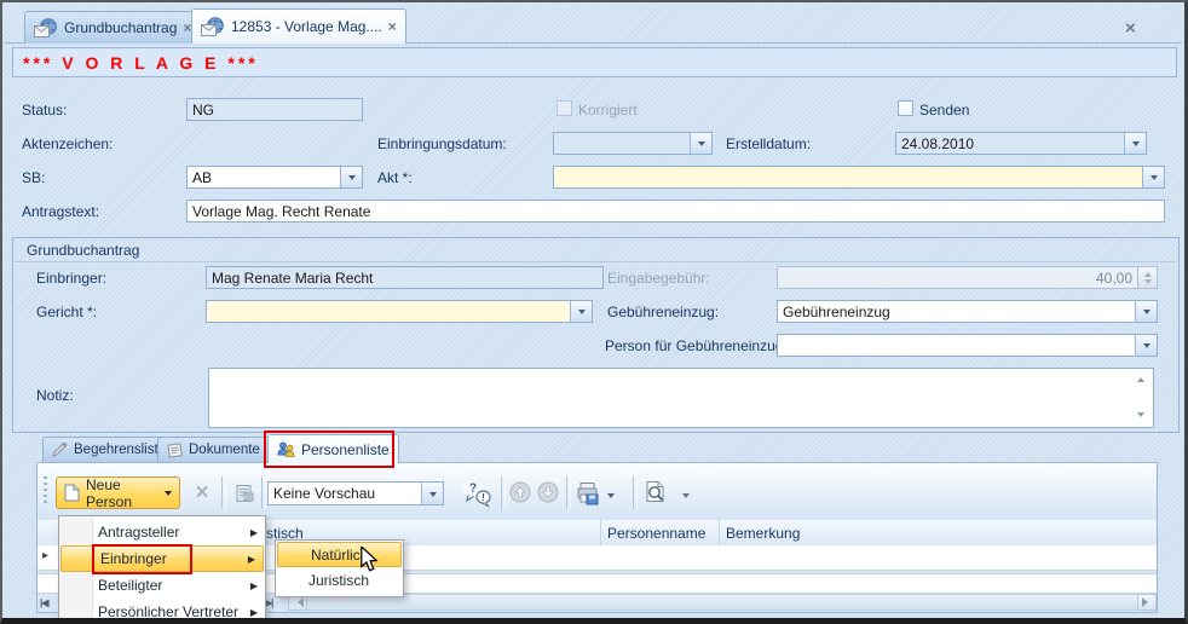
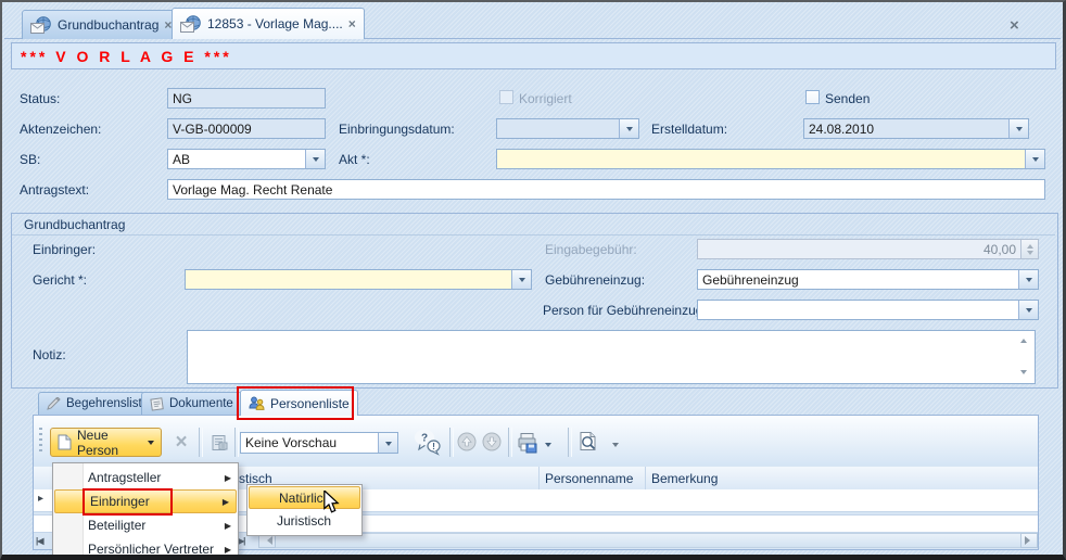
  Grundbuchantrag
  ×
  12853 - Vorlage Mag....
  ×
  ×
  *** V O R L A G E ***
  Status:
  NG
  Korrigiert
  Senden
  Aktenzeichen:
+ V-GB-000009
  Einbringungsdatum:
  Erstelldatum:
  24.08.2010
  SB:
  AB
  Akt *:
  Antragstext:
  Vorlage Mag. Recht Renate
  Grundbuchantrag
  Einbringer:
- Mag Renate Maria Recht
  Eingabegebühr:
  40,00
  Gericht *:
  Gebühreneinzug:
  Gebühreneinzug
  Person für Gebühreneinzu
  Notiz:
  Begehrenslis
  Dokumente
  Personenliste
  Neue Person
  ×
  Keine Vorschau
  ?
  !
  stisch
  Personenname
  Bemerkung
  ▸
  |◀
  ▶|
  Antragsteller
  ▶
  Einbringer
  ▶
  Beteiligter
  ▶
  Persönlicher Vertreter
  ▶
  Natürlic
  Juristisch
